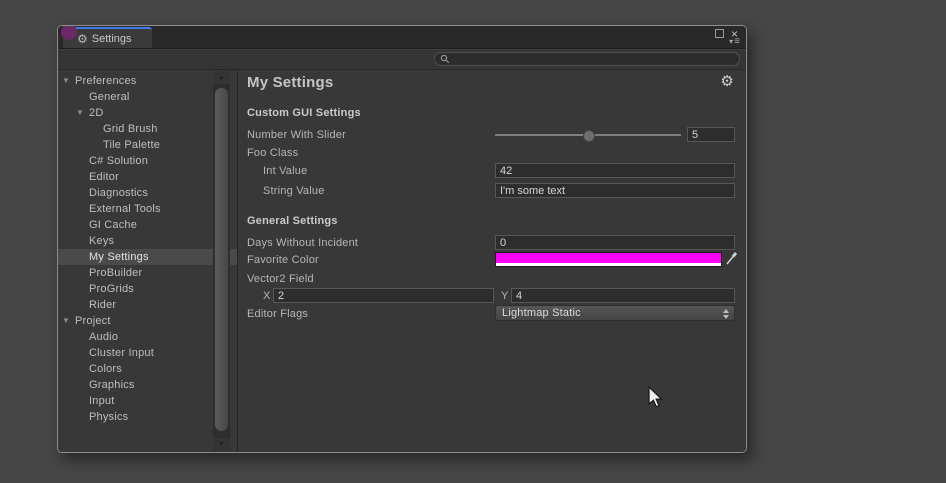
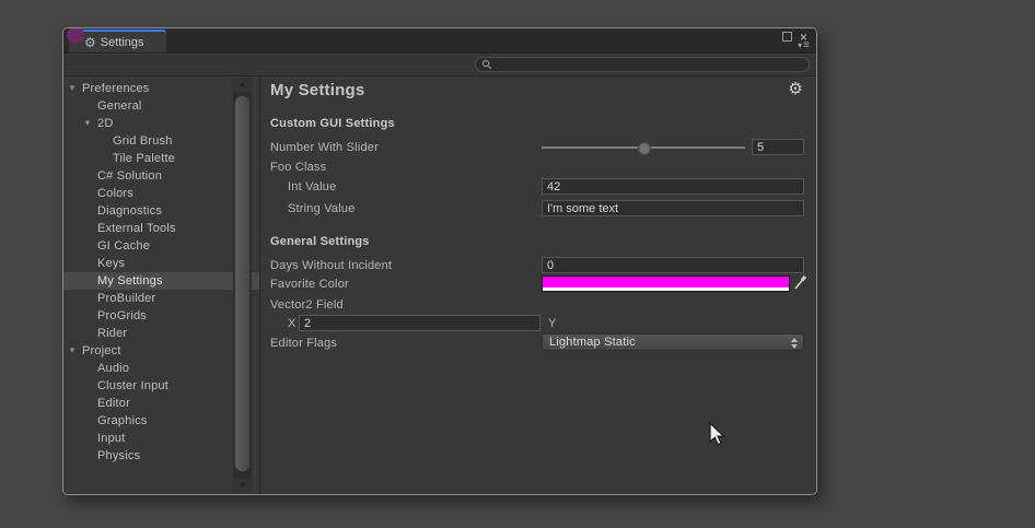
  ⚙
  Settings
  ×
  ▾
  ≡
  ▼
  Preferences
  General
  ▼
  2D
  Grid Brush
  Tile Palette
  C# Solution
- Editor
+ Colors
  Diagnostics
  External Tools
  GI Cache
  Keys
  My Settings
  ProBuilder
  ProGrids
  Rider
  ▼
  Project
  Audio
  Cluster Input
- Colors
+ Editor
  Graphics
  Input
  Physics
  My Settings
  ⚙
  Custom GUI Settings
  Number With Slider
  5
  Foo Class
  Int Value
  42
  String Value
  I'm some text
  General Settings
  Days Without Incident
  0
  Favorite Color
  Vector2 Field
  X
  2
  Y
- 4
  Editor Flags
  Lightmap Static
